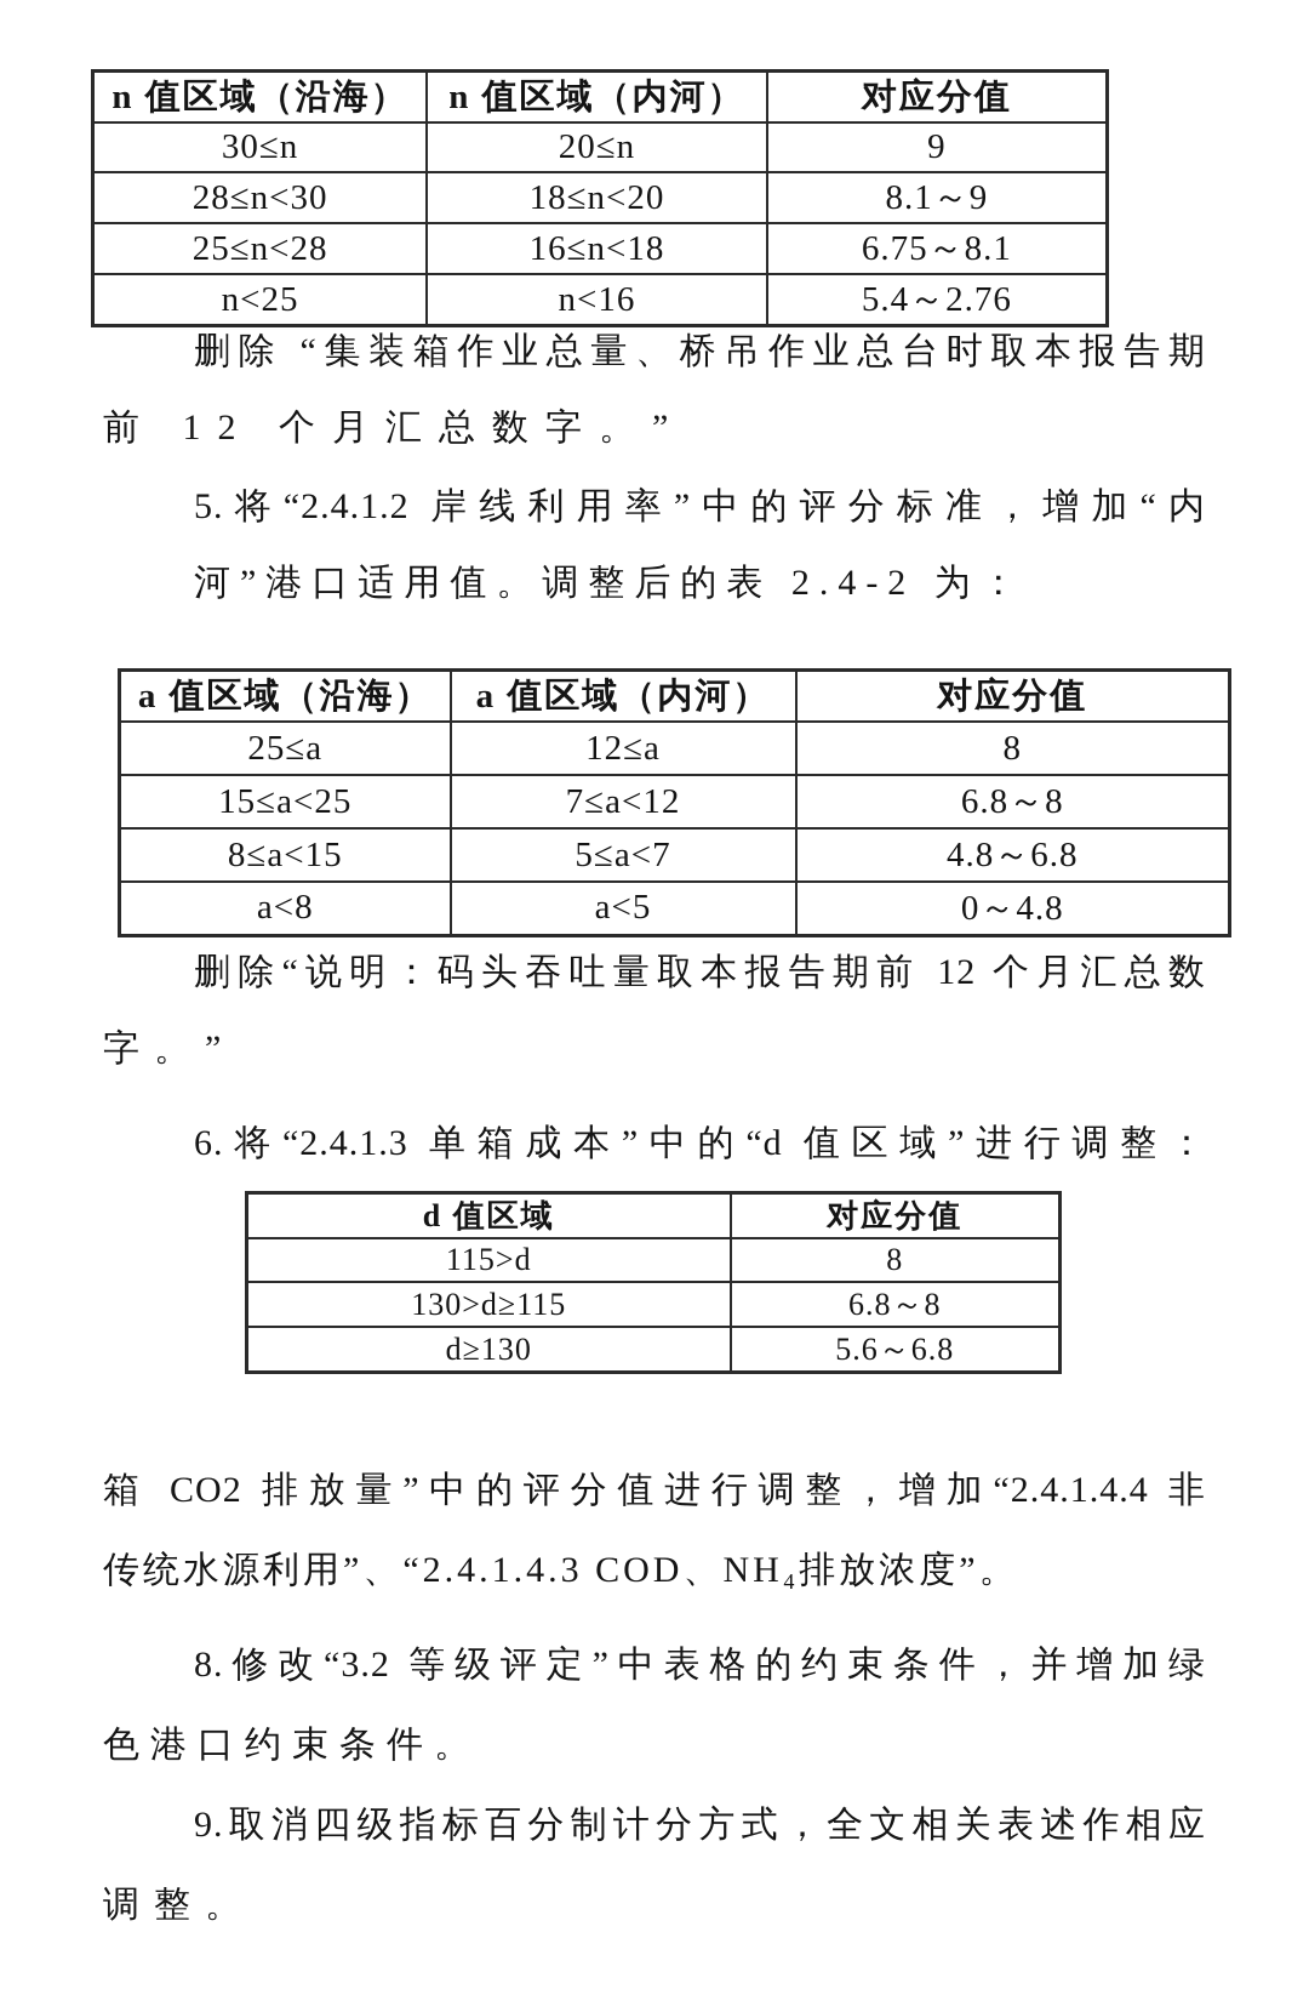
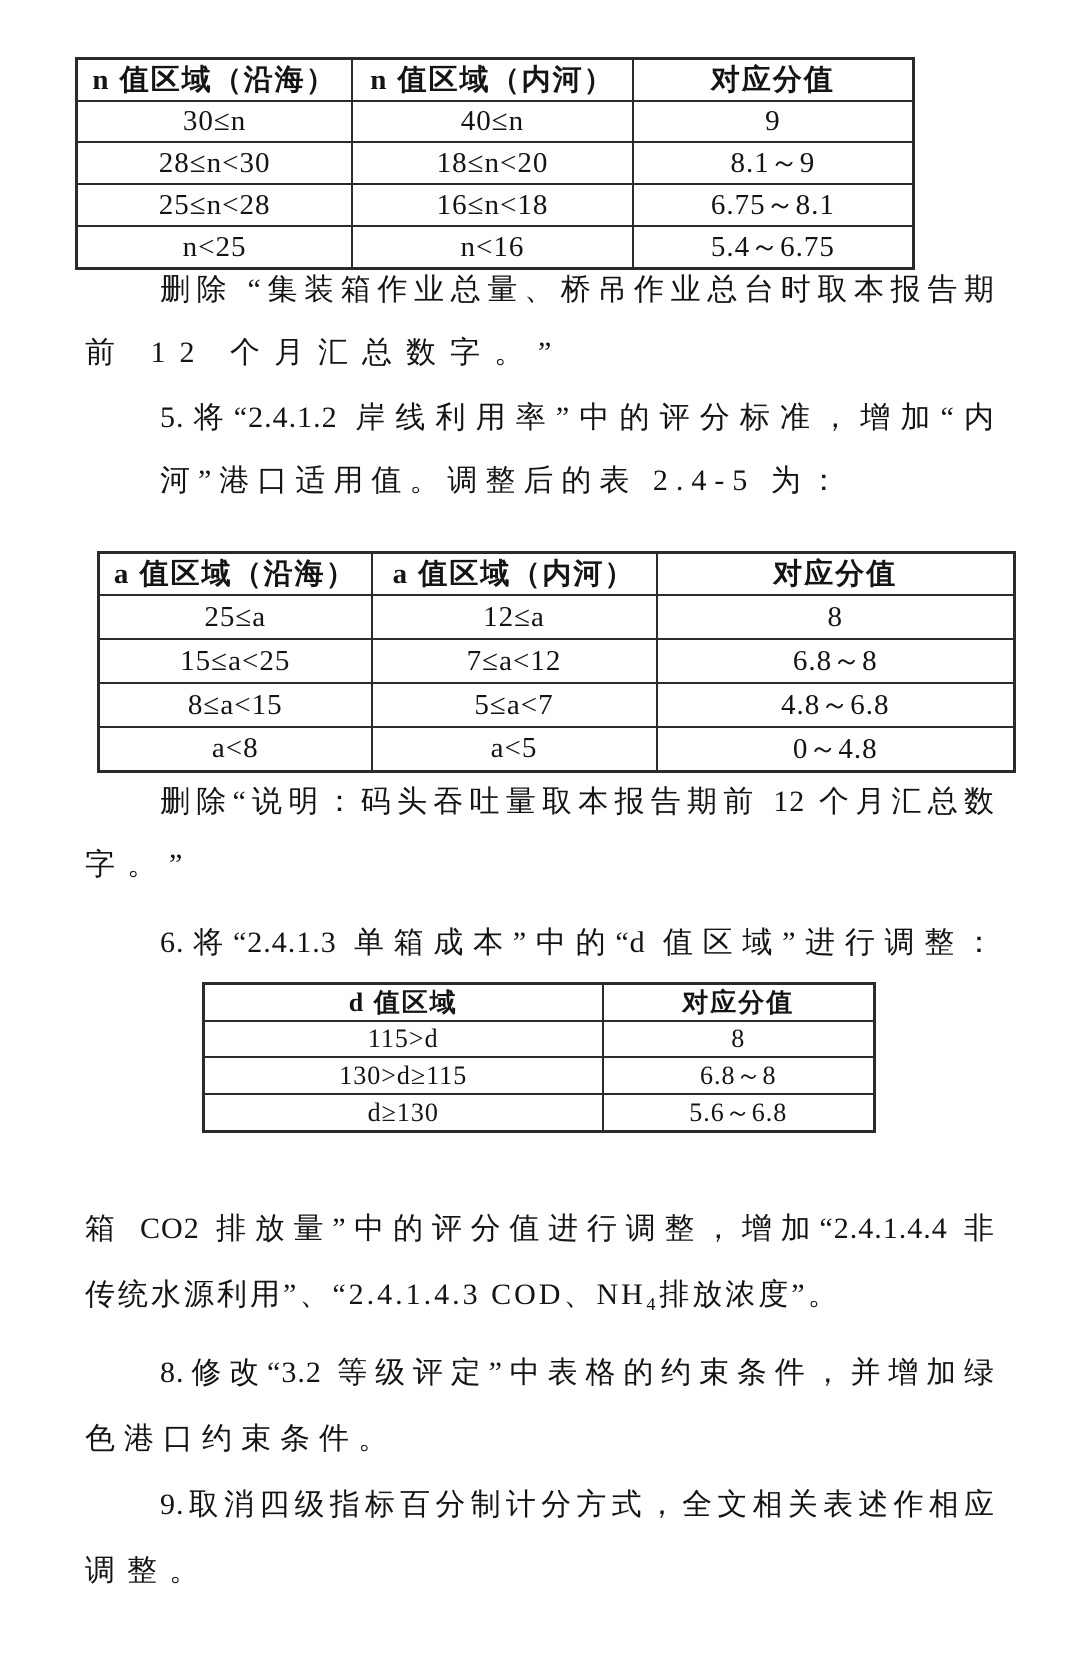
  n 值区域（沿海）	n 值区域（内河）	对应分值
- 30≤n	20≤n	9
+ 30≤n	40≤n	9
  28≤n<30	18≤n<20	8.1～9
  25≤n<28	16≤n<18	6.75～8.1
- n<25	n<16	5.4～2.76
+ n<25	n<16	5.4～6.75
  删除 “集装箱作业总量、桥吊作业总台时取本报告期
  前 12 个月汇总数字。”
  5.将“2.4.1.2 岸线利用率”中的评分标准，增加“内
- 河”港口适用值。调整后的表 2.4-2 为：
+ 河”港口适用值。调整后的表 2.4-5 为：
  a 值区域（沿海）	a 值区域（内河）	对应分值
  25≤a	12≤a	8
  15≤a<25	7≤a<12	6.8～8
  8≤a<15	5≤a<7	4.8～6.8
  a<8	a<5	0～4.8
  删除“说明：码头吞吐量取本报告期前 12 个月汇总数
  字。”
  6.将“2.4.1.3 单箱成本”中的“d 值区域”进行调整：
  d 值区域	对应分值
  115>d	8
  130>d≥115	6.8～8
  d≥130	5.6～6.8
  箱 CO2 排放量”中的评分值进行调整，增加“2.4.1.4.4 非
  传统水源利用”、“2.4.1.4.3 COD、NH₄排放浓度”。
  8.修改“3.2 等级评定”中表格的约束条件，并增加绿
  色港口约束条件。
  9.取消四级指标百分制计分方式，全文相关表述作相应
  调整。
